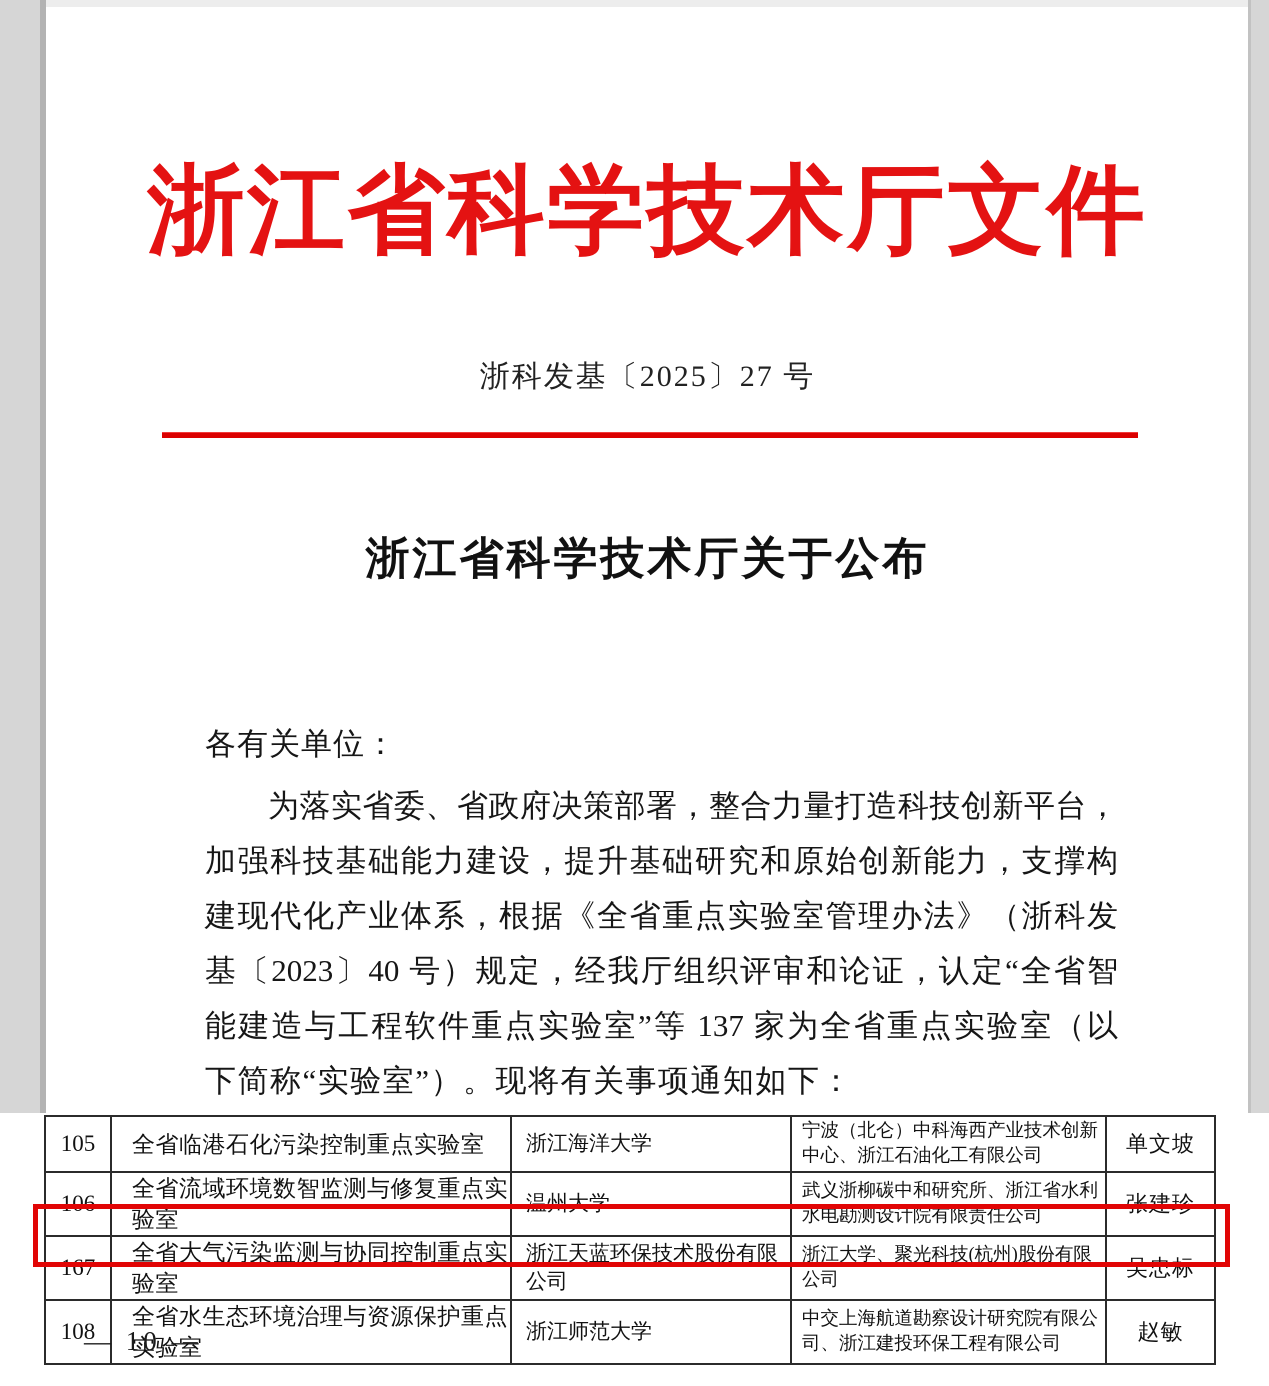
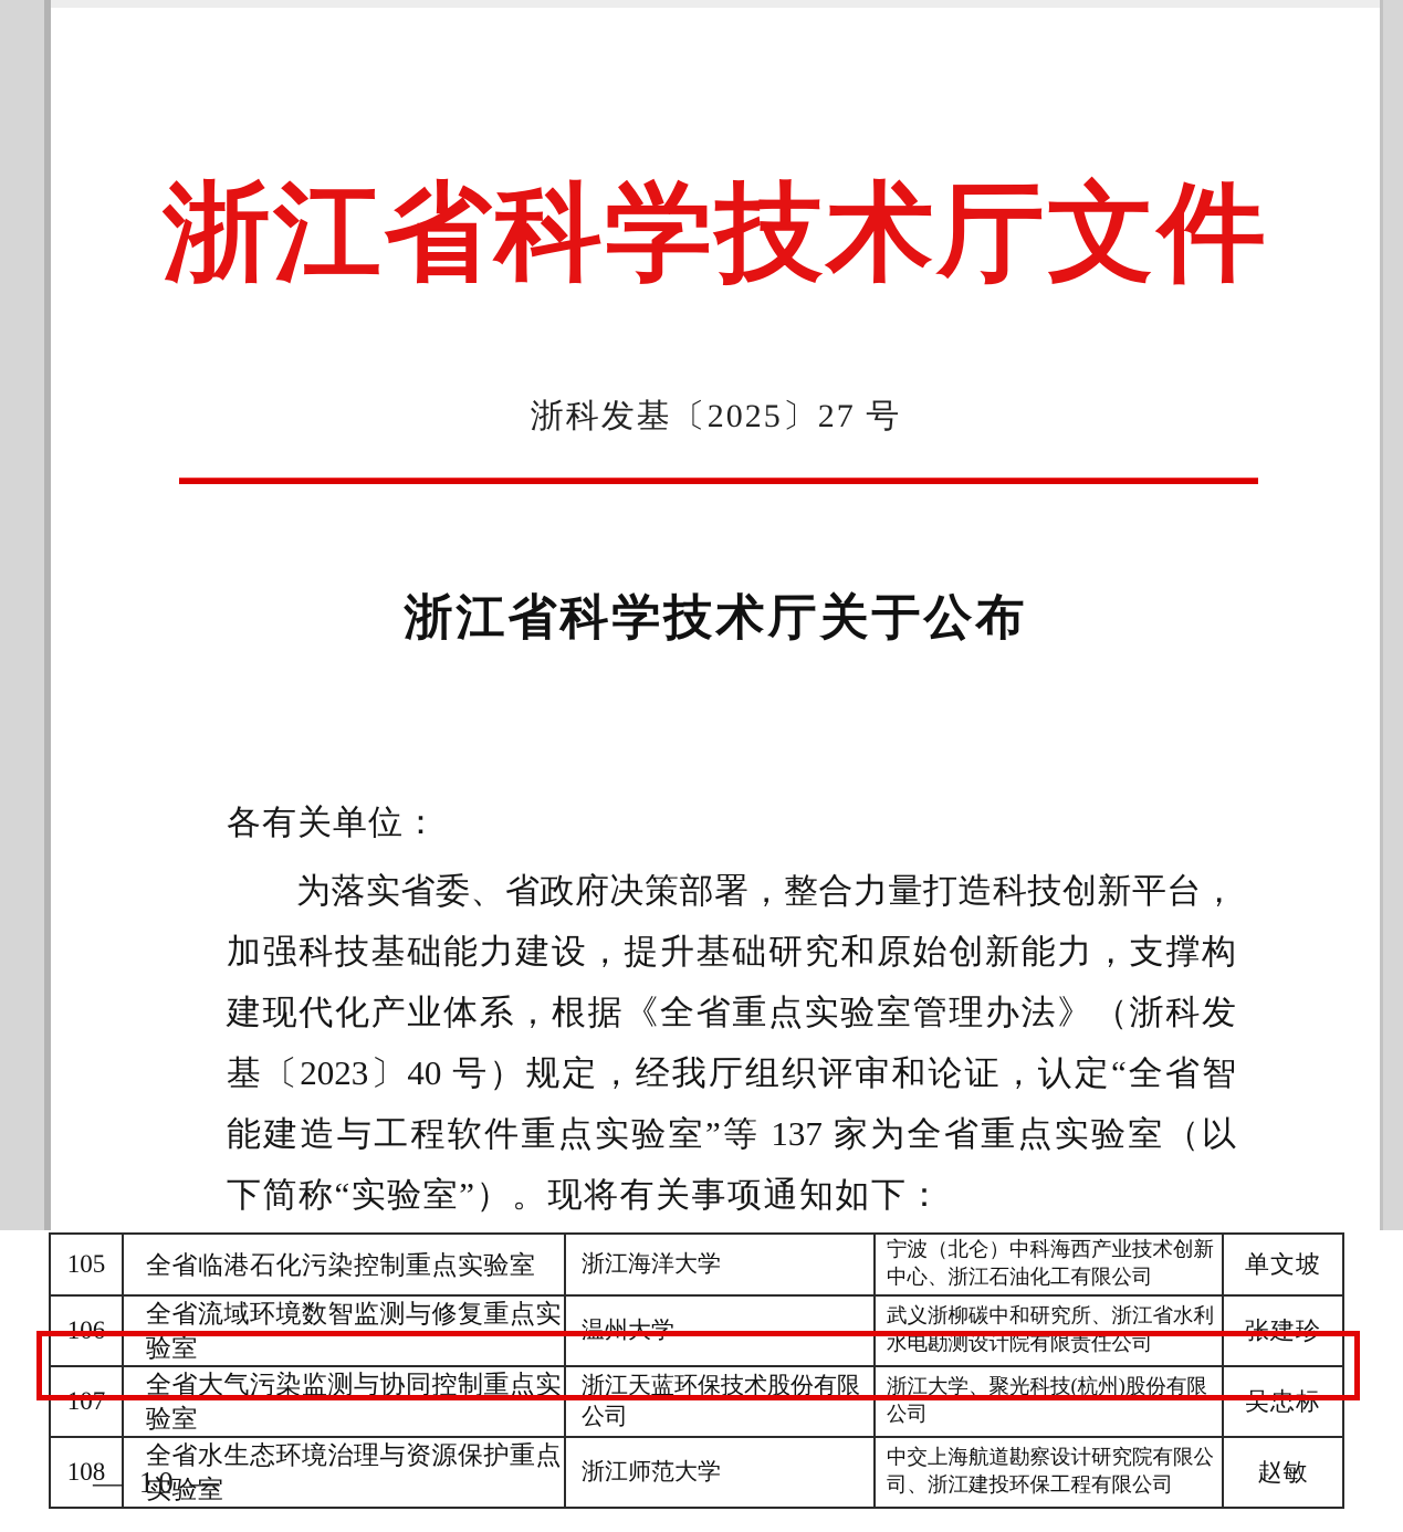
  浙江省科学技术厅文件
  浙科发基〔2025〕27 号
  浙江省科学技术厅关于公布
  各有关单位：
  为落实省委、省政府决策部署，整合力量打造科技创新平台，
  加强科技基础能力建设，提升基础研究和原始创新能力，支撑构
  建现代化产业体系，根据《全省重点实验室管理办法》（浙科发
  基〔2023〕40 号）规定，经我厅组织评审和论证，认定“全省智
  能建造与工程软件重点实验室”等 137 家为全省重点实验室（以
  下简称“实验室”）。现将有关事项通知如下：
  105	全省临港石化污染控制重点实验室	浙江海洋大学	宁波（北仑）中科海西产业技术创新中心、浙江石油化工有限公司	单文坡
  106	全省流域环境数智监测与修复重点实验室	温州大学	武义浙柳碳中和研究所、浙江省水利水电勘测设计院有限责任公司	张建珍
- 167	全省大气污染监测与协同控制重点实验室	浙江天蓝环保技术股份有限公司	浙江大学、聚光科技(杭州)股份有限公司	吴忠标
+ 107	全省大气污染监测与协同控制重点实验室	浙江天蓝环保技术股份有限公司	浙江大学、聚光科技(杭州)股份有限公司	吴忠标
  108	全省水生态环境治理与资源保护重点实验室	浙江师范大学	中交上海航道勘察设计研究院有限公司、浙江建投环保工程有限公司	赵敏
  — 10 —
